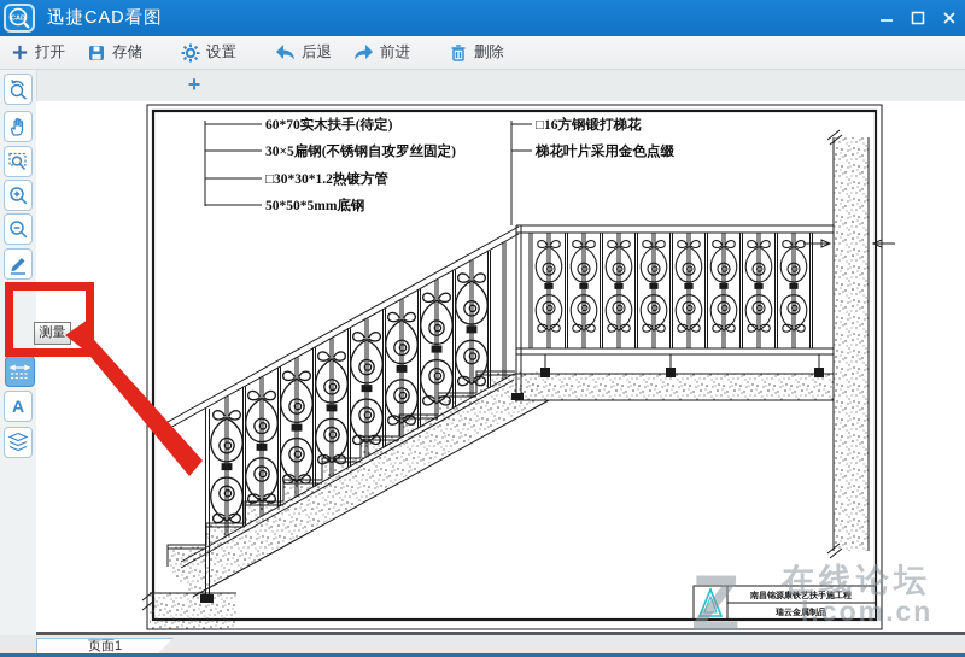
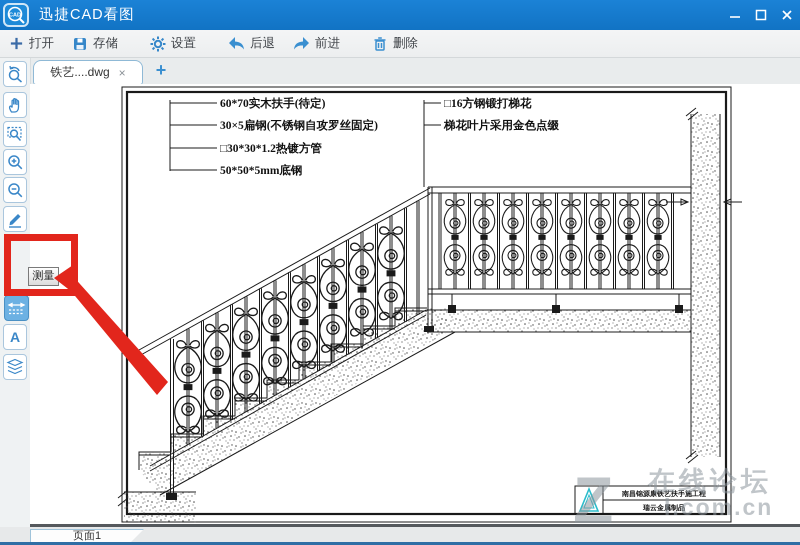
  迅捷CAD看图
  打开
  存储
  设置
  后退
  前进
  删除
+ 铁艺....dwg
+ ×
  +
  A
  60*70实木扶手(待定)
  30×5扁钢(不锈钢自攻罗丝固定)
  □30*30*1.2热镀方管
  50*50*5mm底钢
  □16方钢锻打梯花
  梯花叶片采用金色点缀
  南昌锦源康铁艺扶手施工程
  瑞云金属制品
  Z
  在线论坛
  l.com.cn
  测量
  页面1
